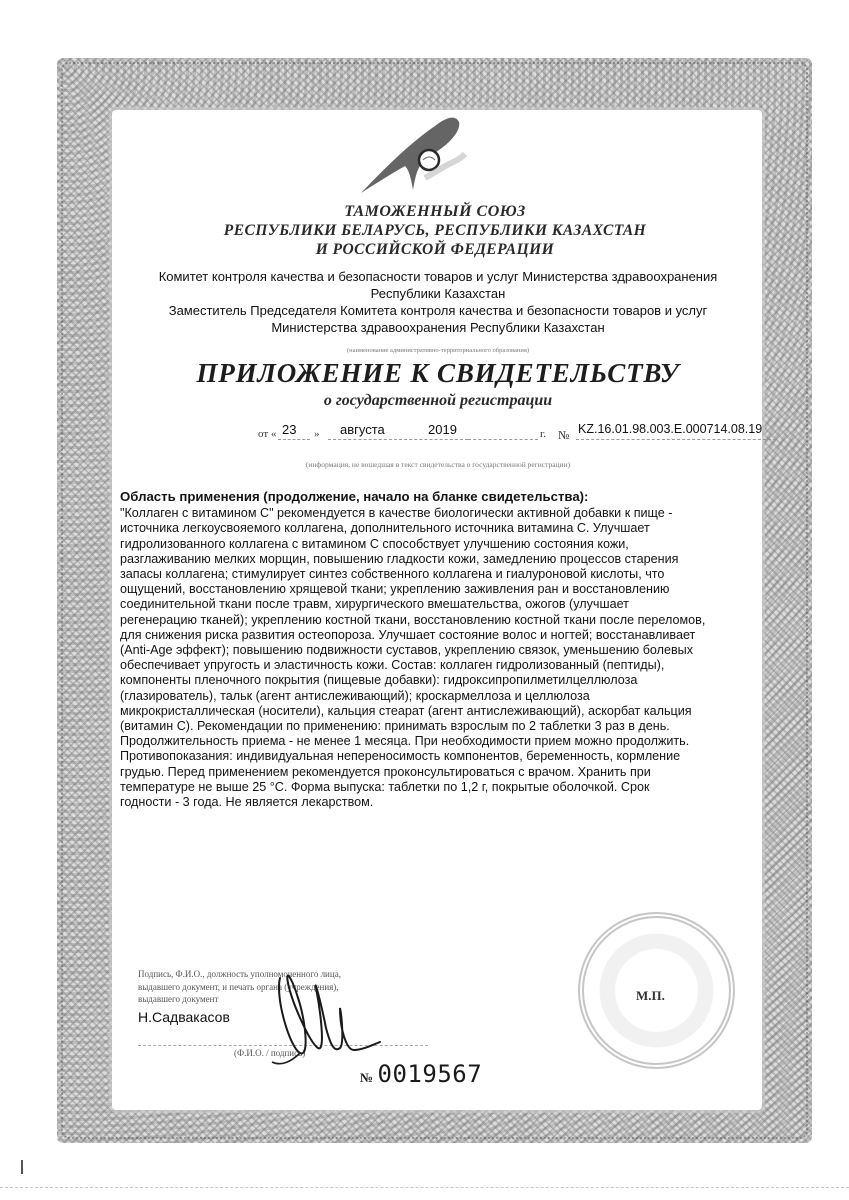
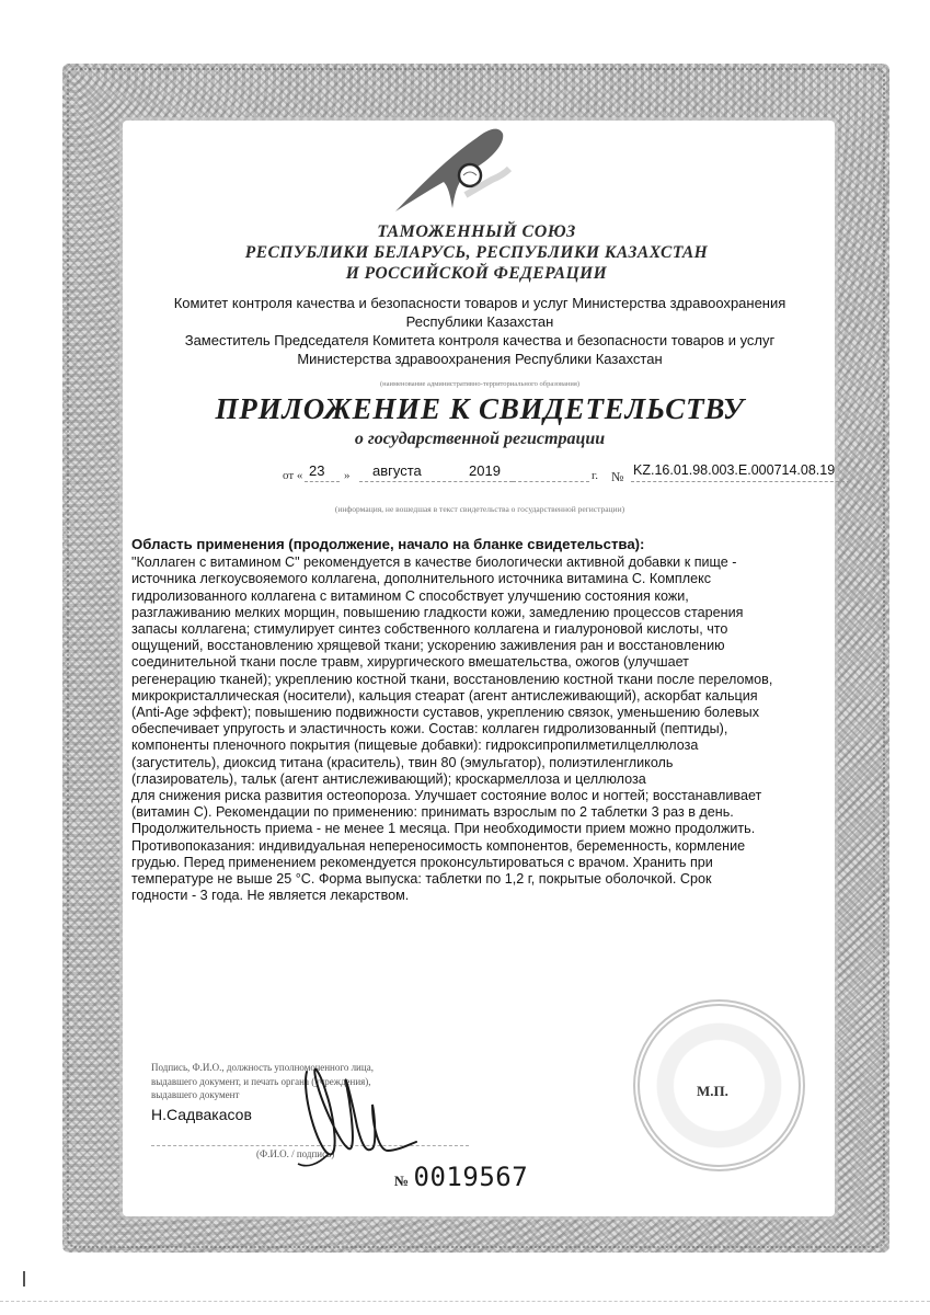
  ТАМОЖЕННЫЙ СОЮЗ
  РЕСПУБЛИКИ БЕЛАРУСЬ, РЕСПУБЛИКИ КАЗАХСТАН
  И РОССИЙСКОЙ ФЕДЕРАЦИИ
  Комитет контроля качества и безопасности товаров и услуг Министерства здравоохранения
  Республики Казахстан
  Заместитель Председателя Комитета контроля качества и безопасности товаров и услуг
  Министерства здравоохранения Республики Казахстан
  ПРИЛОЖЕНИЕ К СВИДЕТЕЛЬСТВУ
  о государственной регистрации
  от «
  23
  »
  августа
  2019
  г.
  №
  KZ.16.01.98.003.E.000714.08.19
  (информация, не вошедшая в текст свидетельства о государственной регистрации)
  Область применения (продолжение, начало на бланке свидетельства):
  "Коллаген с витамином С" рекомендуется в качестве биологически активной добавки к пище -
- источника легкоусвояемого коллагена, дополнительного источника витамина С. Улучшает
+ источника легкоусвояемого коллагена, дополнительного источника витамина С. Комплекс
  гидролизованного коллагена с витамином С способствует улучшению состояния кожи,
  разглаживанию мелких морщин, повышению гладкости кожи, замедлению процессов старения
  запасы коллагена; стимулирует синтез собственного коллагена и гиалуроновой кислоты, что
- ощущений, восстановлению хрящевой ткани; укреплению заживления ран и восстановлению
+ ощущений, восстановлению хрящевой ткани; ускорению заживления ран и восстановлению
  соединительной ткани после травм, хирургического вмешательства, ожогов (улучшает
  регенерацию тканей); укреплению костной ткани, восстановлению костной ткани после переломов,
- для снижения риска развития остеопороза. Улучшает состояние волос и ногтей; восстанавливает
+ микрокристаллическая (носители), кальция стеарат (агент антислеживающий), аскорбат кальция
  (Anti-Age эффект); повышению подвижности суставов, укреплению связок, уменьшению болевых
  обеспечивает упругость и эластичность кожи. Состав: коллаген гидролизованный (пептиды),
  компоненты пленочного покрытия (пищевые добавки): гидроксипропилметилцеллюлоза
+ (загуститель), диоксид титана (краситель), твин 80 (эмульгатор), полиэтиленгликоль
  (глазирователь), тальк (агент антислеживающий); кроскармеллоза и целлюлоза
- микрокристаллическая (носители), кальция стеарат (агент антислеживающий), аскорбат кальция
+ для снижения риска развития остеопороза. Улучшает состояние волос и ногтей; восстанавливает
  (витамин С). Рекомендации по применению: принимать взрослым по 2 таблетки 3 раз в день.
  Продолжительность приема - не менее 1 месяца. При необходимости прием можно продолжить.
  Противопоказания: индивидуальная непереносимость компонентов, беременность, кормление
  грудью. Перед применением рекомендуется проконсультироваться с врачом. Хранить при
  температуре не выше 25 °С. Форма выпуска: таблетки по 1,2 г, покрытые оболочкой. Срок
  годности - 3 года. Не является лекарством.
  Подпись, Ф.И.О., должность уполномоченного лица,
  выдавшего документ, и печать органа (реждения),
  выдавшего документ
  Н.Садвакасов
  (Ф.И.О. / подпис
  М.П.
  № 0019567
